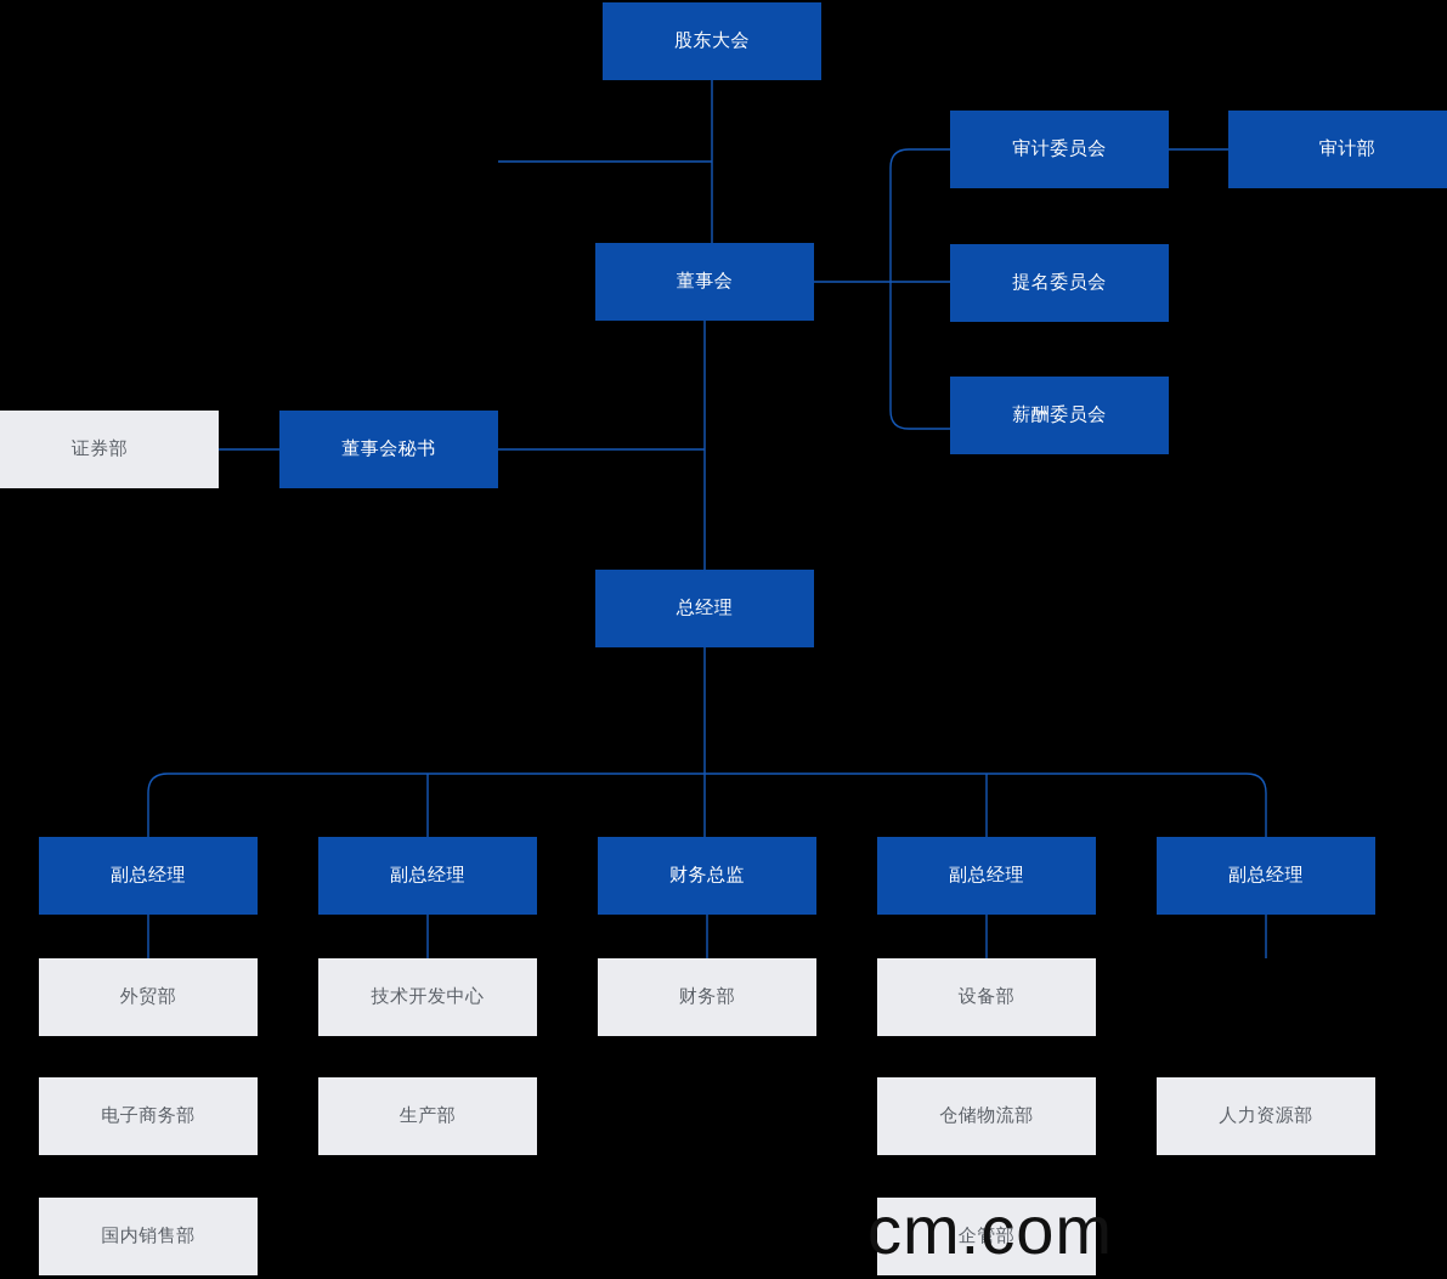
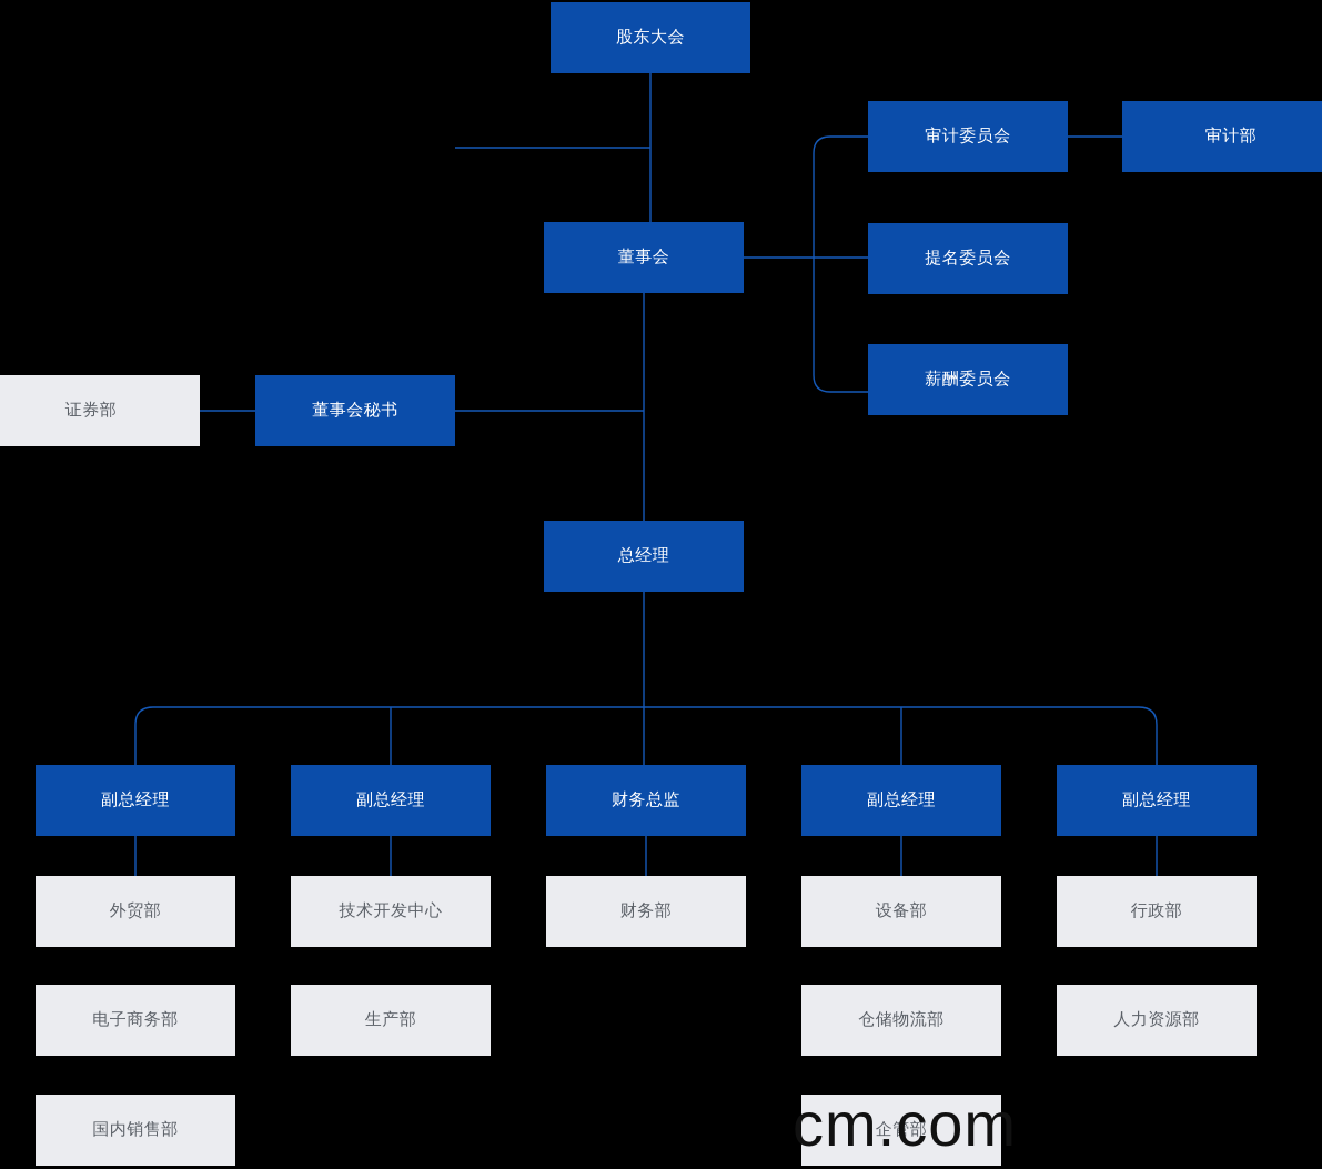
  股东大会
  审计委员会
  审计部
  董事会
  提名委员会
  薪酬委员会
  证券部
  董事会秘书
  总经理
  副总经理
  副总经理
  财务总监
  副总经理
  副总经理
  外贸部
  技术开发中心
  财务部
  设备部
+ 行政部
  电子商务部
  生产部
  仓储物流部
  人力资源部
  国内销售部
  企管部
  cm.com
